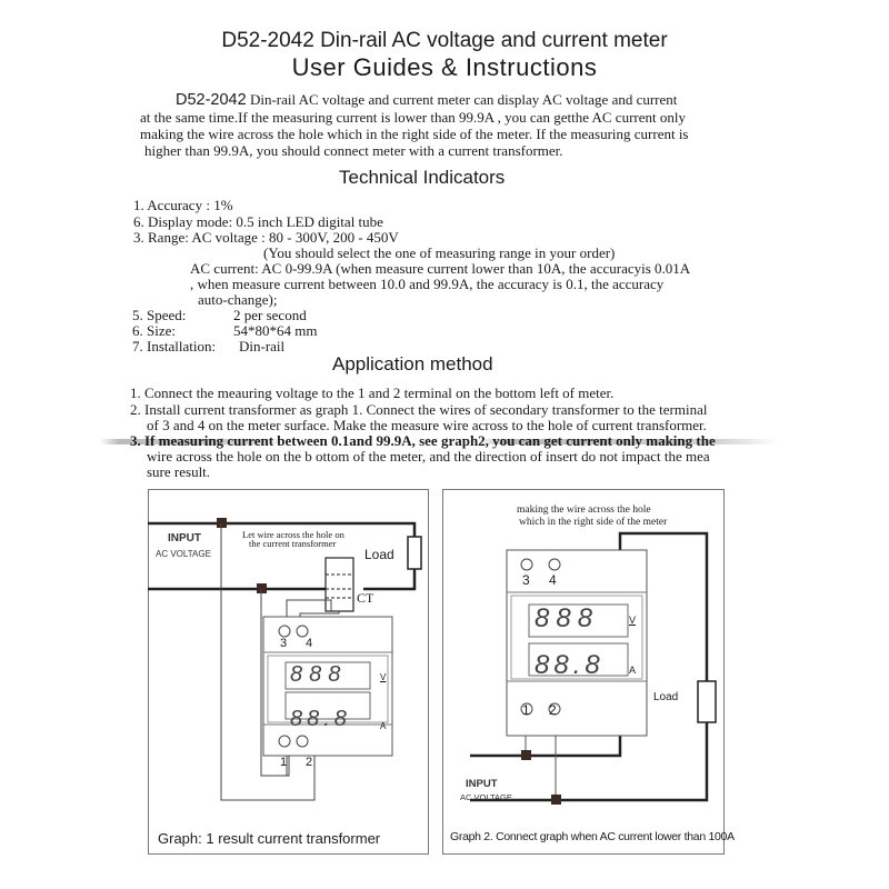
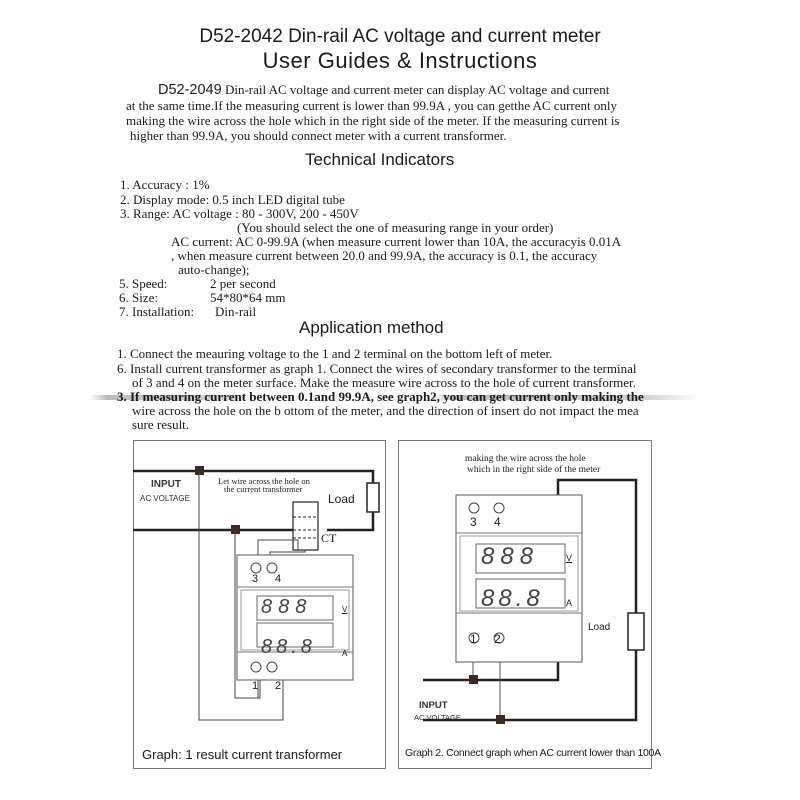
  D52-2042 Din-rail AC voltage and current meter
  User Guides & Instructions
- D52-2042 Din-rail AC voltage and current meter can display AC voltage and current
+ D52-2049 Din-rail AC voltage and current meter can display AC voltage and current
  at the same time.If the measuring current is lower than 99.9A , you can getthe AC current only
  making the wire across the hole which in the right side of the meter. If the measuring current is
  higher than 99.9A, you should connect meter with a current transformer.
  Technical Indicators
  1. Accuracy : 1%
- 6. Display mode: 0.5 inch LED digital tube
+ 2. Display mode: 0.5 inch LED digital tube
  3. Range: AC voltage : 80 - 300V, 200 - 450V
  (You should select the one of measuring range in your order)
  AC current: AC 0-99.9A (when measure current lower than 10A, the accuracyis 0.01A
- , when measure current between 10.0 and 99.9A, the accuracy is 0.1, the accuracy
+ , when measure current between 20.0 and 99.9A, the accuracy is 0.1, the accuracy
  auto-change);
  5. Speed:
  2 per second
  6. Size:
  54*80*64 mm
  7. Installation:
  Din-rail
  Application method
  1. Connect the meauring voltage to the 1 and 2 terminal on the bottom left of meter.
- 2. Install current transformer as graph 1. Connect the wires of secondary transformer to the terminal
+ 6. Install current transformer as graph 1. Connect the wires of secondary transformer to the terminal
  of 3 and 4 on the meter surface. Make the measure wire across to the hole of current transformer.
  3. If measuring current between 0.1and 99.9A, see graph2, you can get current only making the
  wire across the hole on the b ottom of the meter, and the direction of insert do not impact the mea
  sure result.
  INPUT
  AC VOLTAGE
  Let wire across the hole on
  the current transformer
  Load
  CT
  3
  4
  888
  V
  88.8
  A
  1
  2
  Graph: 1 result current transformer
  making the wire across the hole
  which in the right side of the meter
  3
  4
  888
  V
  88.8
  A
  Load
  1
  2
  INPUT
  AC VOLTAGE
  Graph 2. Connect graph when AC current lower than 100A
